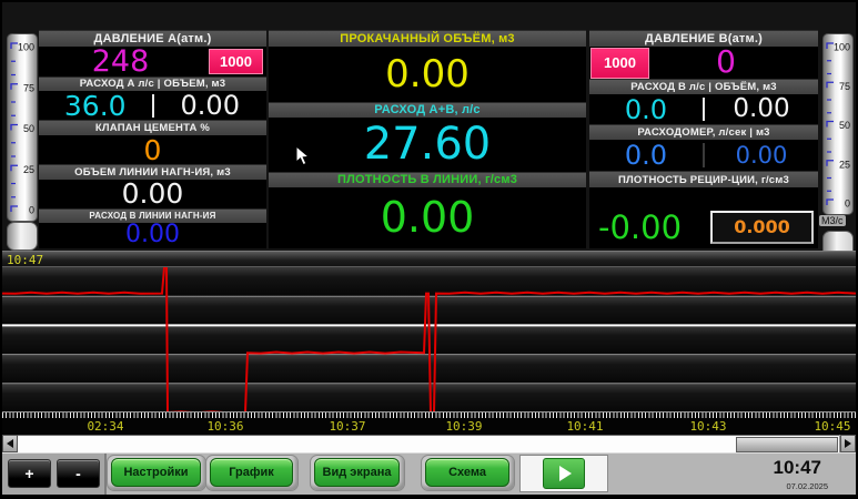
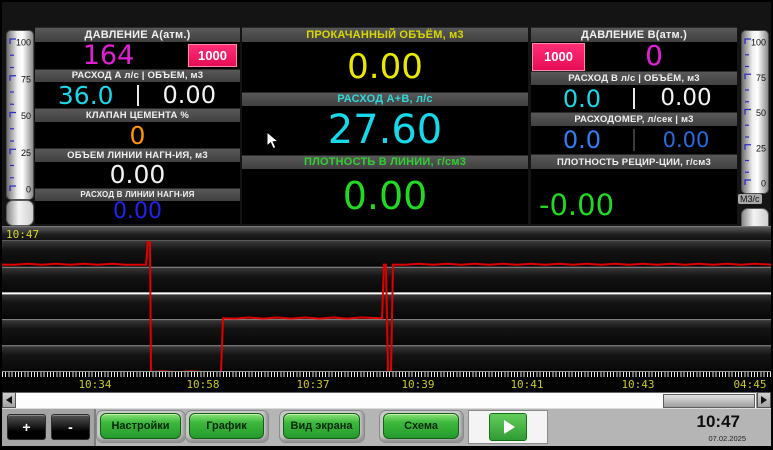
  100
  75
  50
  25
  0
  100
  75
  50
  25
  0
  М3/с
  ДАВЛЕНИЕ А(атм.)
- 248
+ 164
  1000
  РАСХОД А л/с | ОБЪЕМ, м3
  36.0
  0.00
  КЛАПАН ЦЕМЕНТА %
  0
  ОБЪЕМ ЛИНИИ НАГН-ИЯ, м3
  0.00
  РАСХОД В ЛИНИИ НАГН-ИЯ
  0.00
  ПРОКАЧАННЫЙ ОБЪЁМ, м3
  0.00
  РАСХОД А+В, л/с
  27.60
  ПЛОТНОСТЬ В ЛИНИИ, г/см3
  0.00
  ДАВЛЕНИЕ В(атм.)
  1000
  0
  РАСХОД В л/с | ОБЪЁМ, м3
  0.0
  0.00
  РАСХОДОМЕР, л/сек | м3
  0.0
  0.00
  ПЛОТНОСТЬ РЕЦИР-ЦИИ, г/см3
  -0.00
- 0.000
  10:47
- 02:34
+ 10:34
- 10:36
+ 10:58
  10:37
  10:39
  10:41
  10:43
- 10:45
+ 04:45
  +
  -
  Настройки
  График
  Вид экрана
  Схема
  10:47
  07.02.2025
